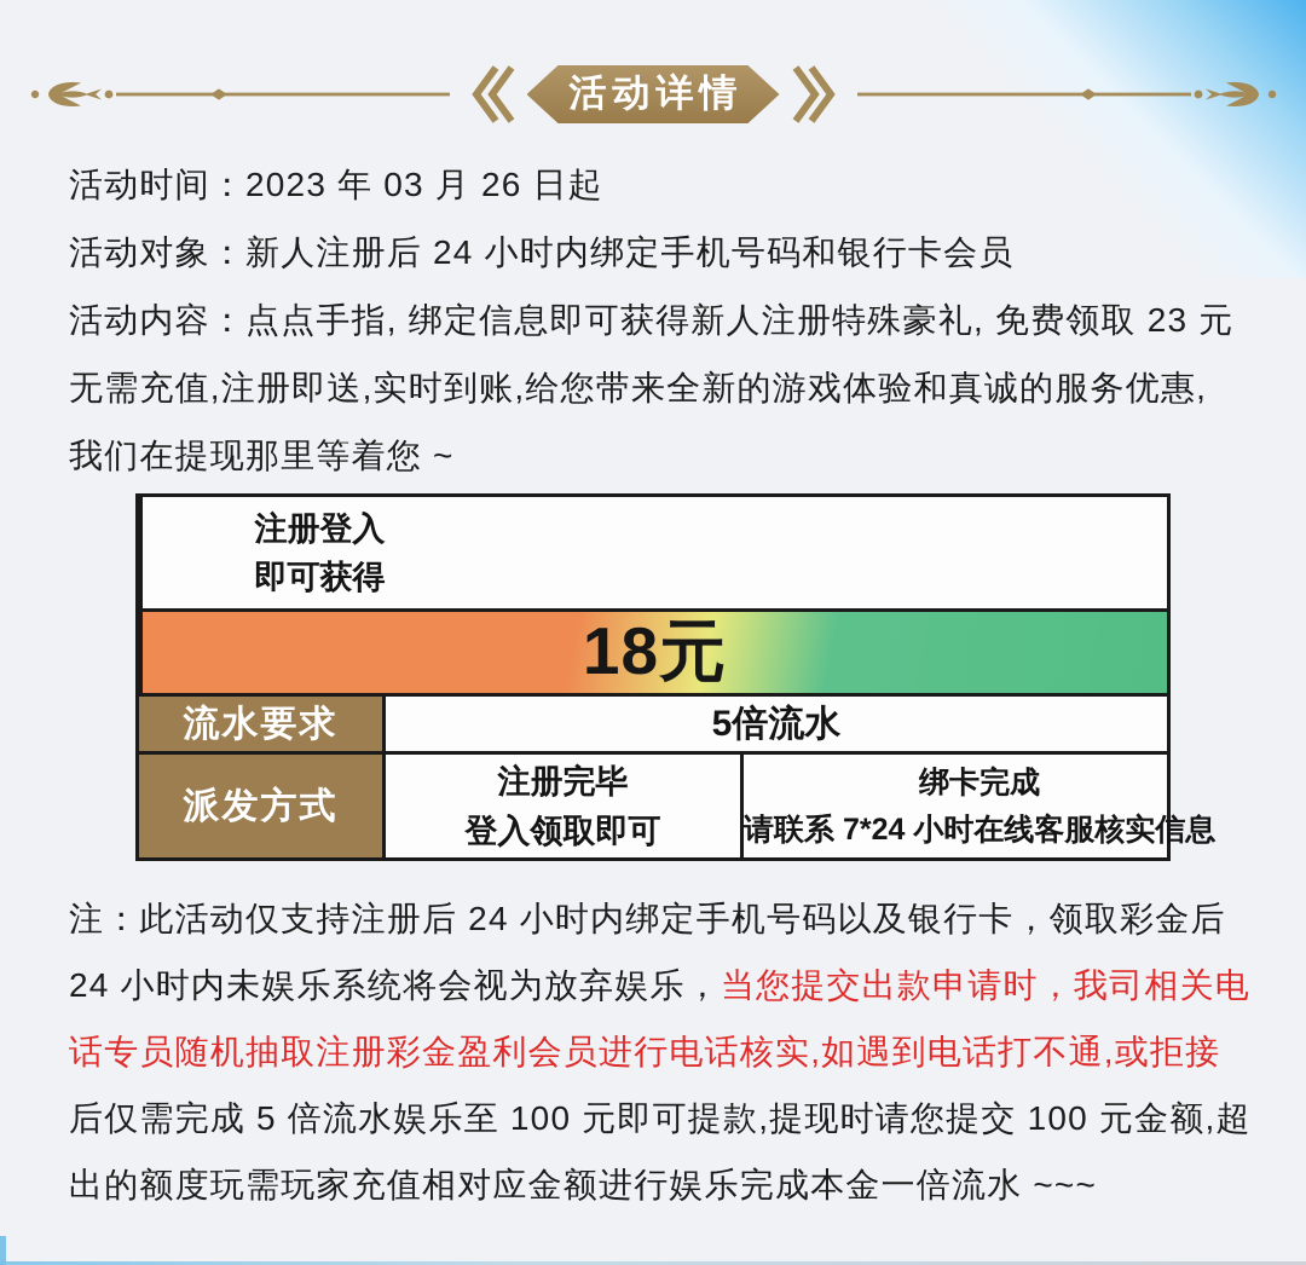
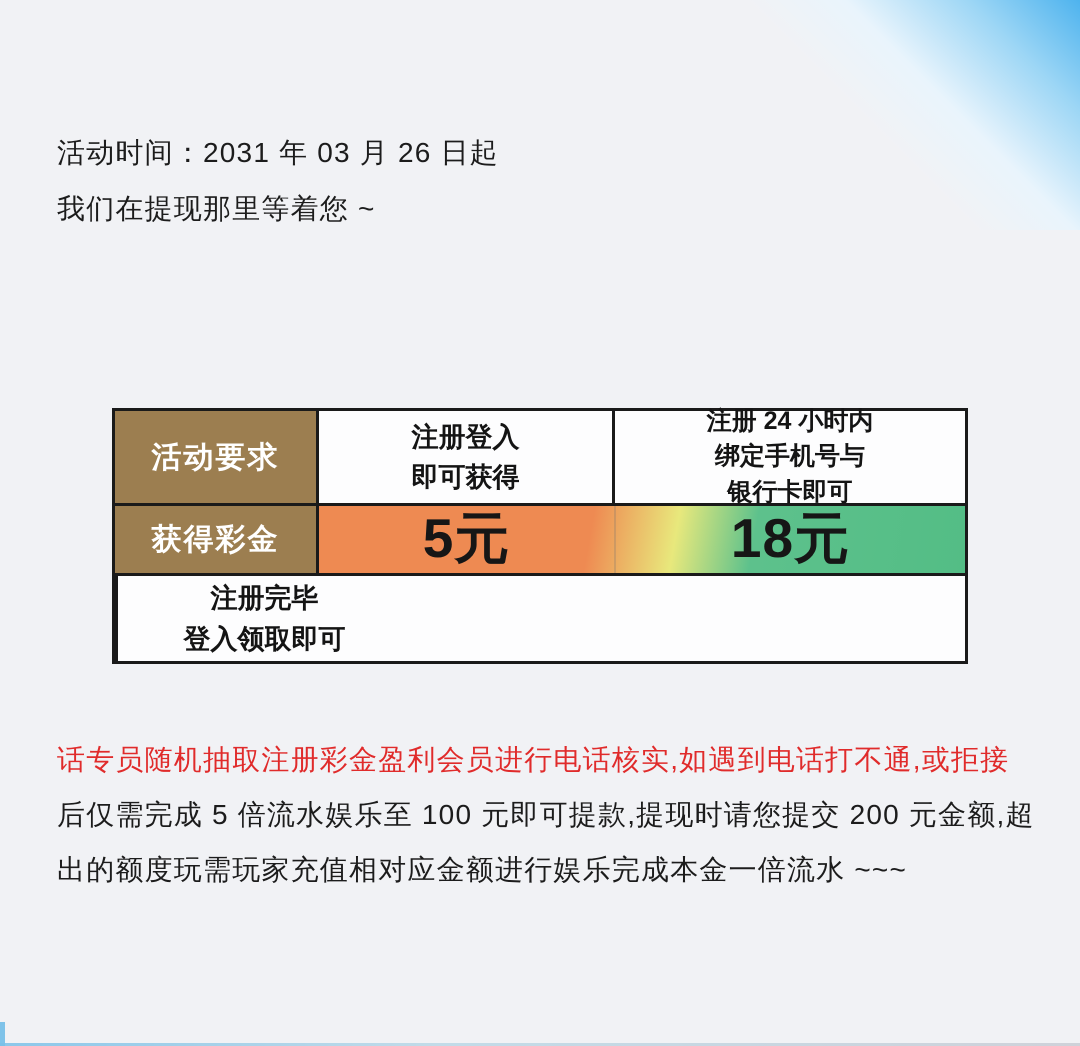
- 活动详情
- 活动时间：2023 年 03 月 26 日起
+ 活动时间：2031 年 03 月 26 日起
- 活动对象：新人注册后 24 小时内绑定手机号码和银行卡会员
- 活动内容：点点手指, 绑定信息即可获得新人注册特殊豪礼, 免费领取 23 元
- 无需充值,注册即送,实时到账,给您带来全新的游戏体验和真诚的服务优惠,
  我们在提现那里等着您 ~
+ 活动要求
  注册登入
  即可获得
+ 注册 24 小时内
+ 绑定手机号与
+ 银行卡即可
+ 获得彩金
+ 5元
  18元
- 流水要求
- 5倍流水
- 派发方式
  注册完毕
  登入领取即可
- 绑卡完成
- 请联系 7*24 小时在线客服核实信息
- 注：此活动仅支持注册后 24 小时内绑定手机号码以及银行卡，领取彩金后
- 24 小时内未娱乐系统将会视为放弃娱乐，当您提交出款申请时，我司相关电
  话专员随机抽取注册彩金盈利会员进行电话核实,如遇到电话打不通,或拒接
- 后仅需完成 5 倍流水娱乐至 100 元即可提款,提现时请您提交 100 元金额,超
+ 后仅需完成 5 倍流水娱乐至 100 元即可提款,提现时请您提交 200 元金额,超
  出的额度玩需玩家充值相对应金额进行娱乐完成本金一倍流水 ~~~
